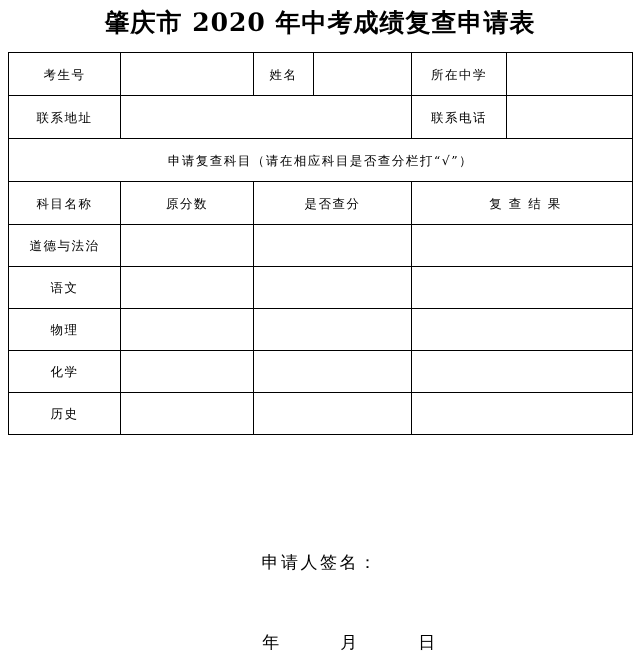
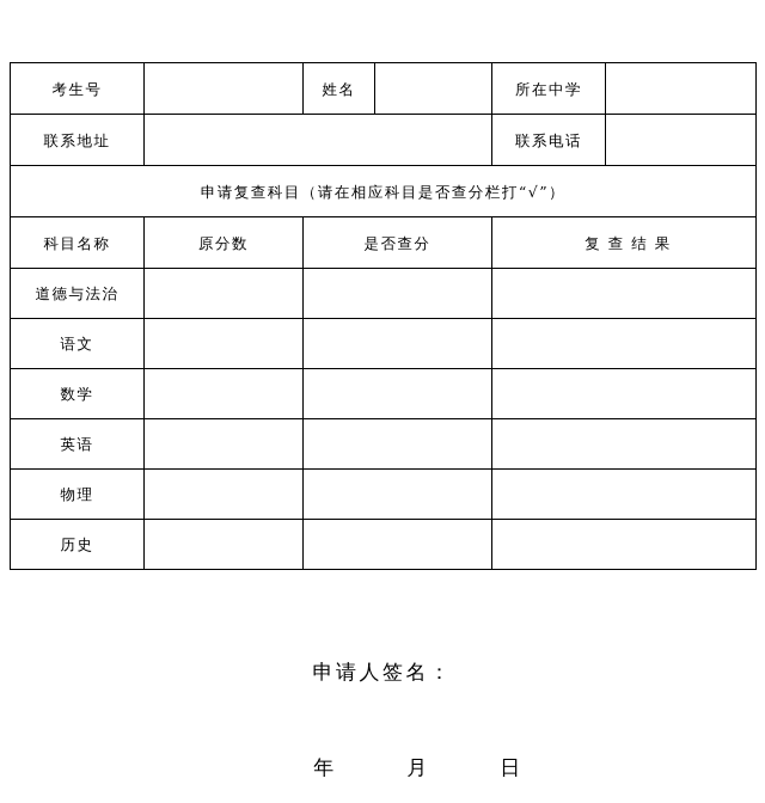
- 肇庆市 2020 年中考成绩复查申请表
  考生号		姓名		所在中学
  联系地址		联系电话
  申请复查科目（请在相应科目是否查分栏打“√”）
  科目名称	原分数	是否查分	复 查 结 果
  道德与法治
  语文
+ 数学
+ 英语
  物理
- 化学
  历史
  申请人签名：
  年 月 日
